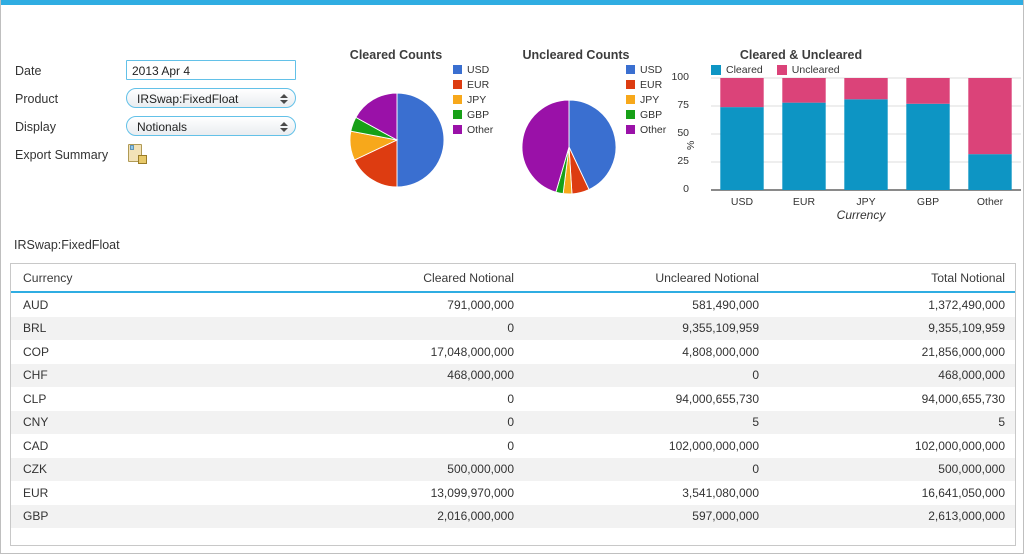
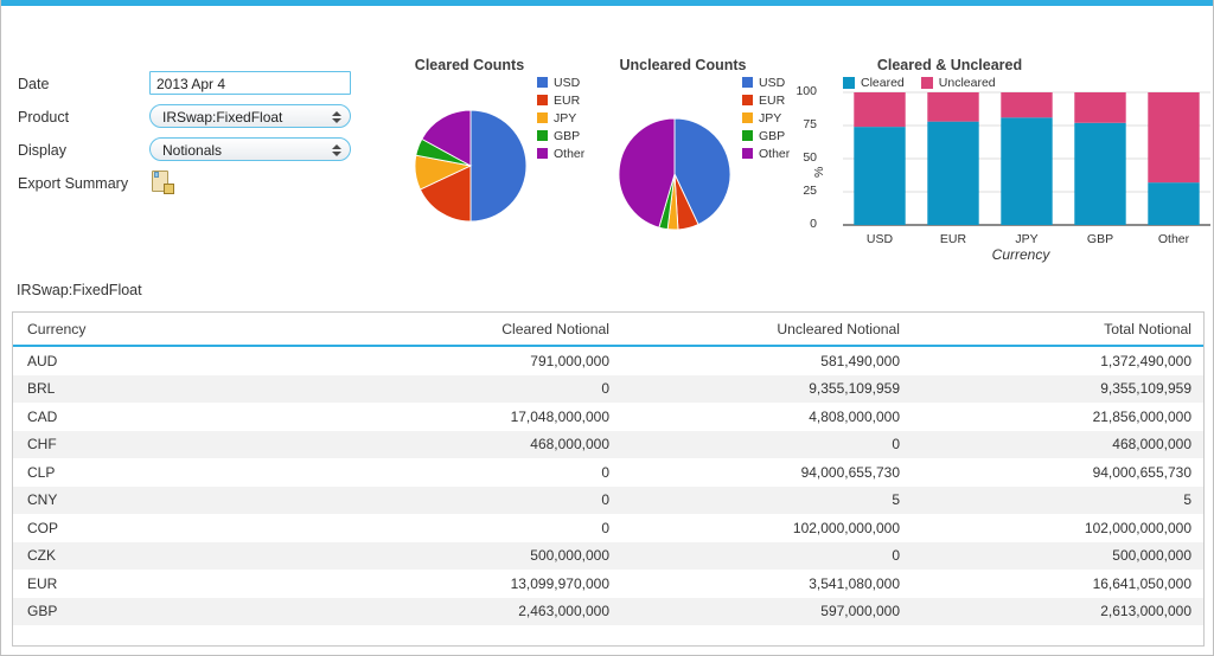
  Date
  2013 Apr 4
  Product
  IRSwap:FixedFloat
  Display
  Notionals
  Export Summary
  Cleared Counts
  USD
  EUR
  JPY
  GBP
  Other
  Uncleared Counts
  USD
  EUR
  JPY
  GBP
  Other
  Cleared & Uncleared
  Cleared
  Uncleared
  0
  25
  50
  75
  100
  USD
  EUR
  JPY
  GBP
  Other
  Currency
  IRSwap:FixedFloat
  Currency	Cleared Notional	Uncleared Notional	Total Notional
  AUD	791,000,000	581,490,000	1,372,490,000
  BRL	0	9,355,109,959	9,355,109,959
- COP	17,048,000,000	4,808,000,000	21,856,000,000
+ CAD	17,048,000,000	4,808,000,000	21,856,000,000
  CHF	468,000,000	0	468,000,000
  CLP	0	94,000,655,730	94,000,655,730
  CNY	0	5	5
- CAD	0	102,000,000,000	102,000,000,000
+ COP	0	102,000,000,000	102,000,000,000
  CZK	500,000,000	0	500,000,000
  EUR	13,099,970,000	3,541,080,000	16,641,050,000
- GBP	2,016,000,000	597,000,000	2,613,000,000
+ GBP	2,463,000,000	597,000,000	2,613,000,000
